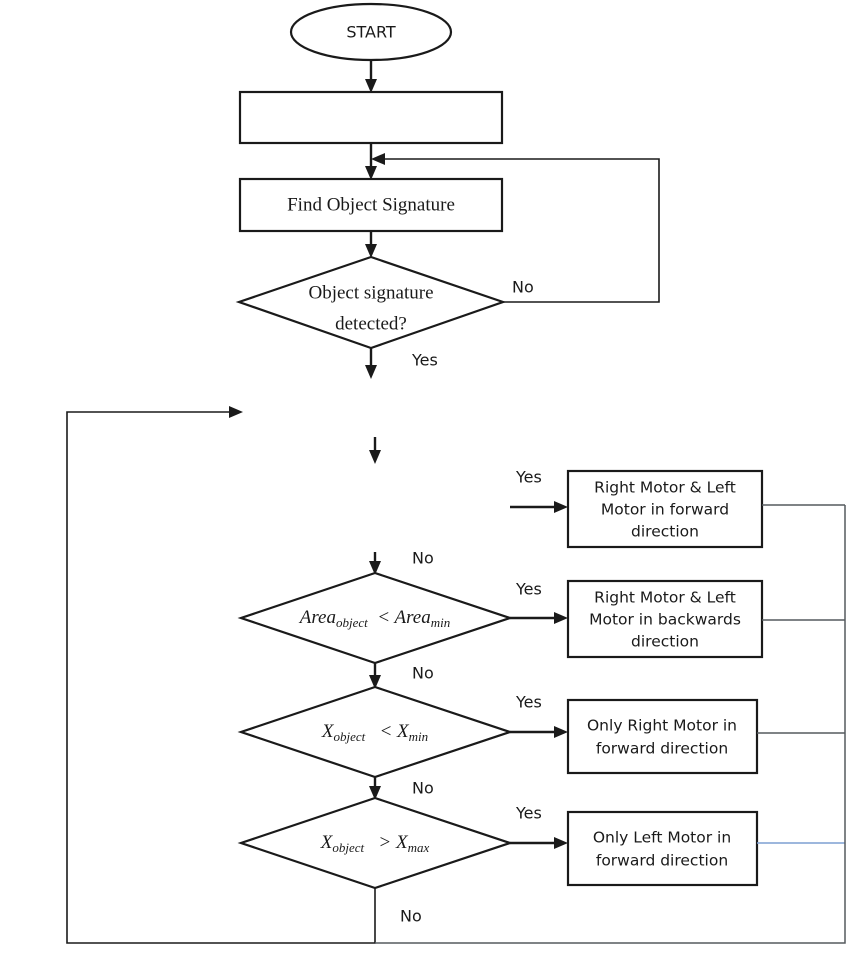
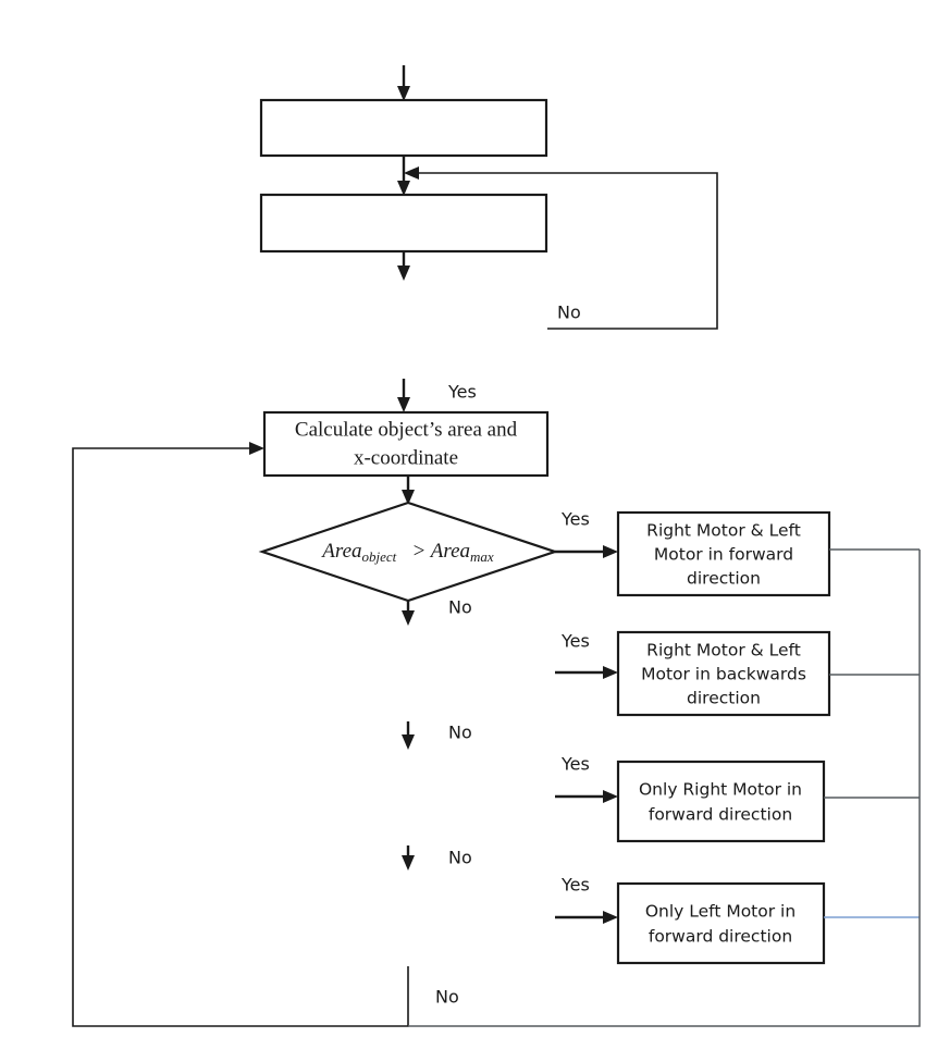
- START
- Find Object Signature
- Object signature
- detected?
  No
  Yes
+ Calculate object’s area and
+ x-coordinate
+ Areaobject > Areamax
  Yes
  No
- Areaobject < Areamin
  Yes
  No
- Xobject < Xmin
  Yes
  No
- Xobject > Xmax
  Yes
  No
  Right Motor & Left
  Motor in forward
  direction
  Right Motor & Left
  Motor in backwards
  direction
  Only Right Motor in
  forward direction
  Only Left Motor in
  forward direction
